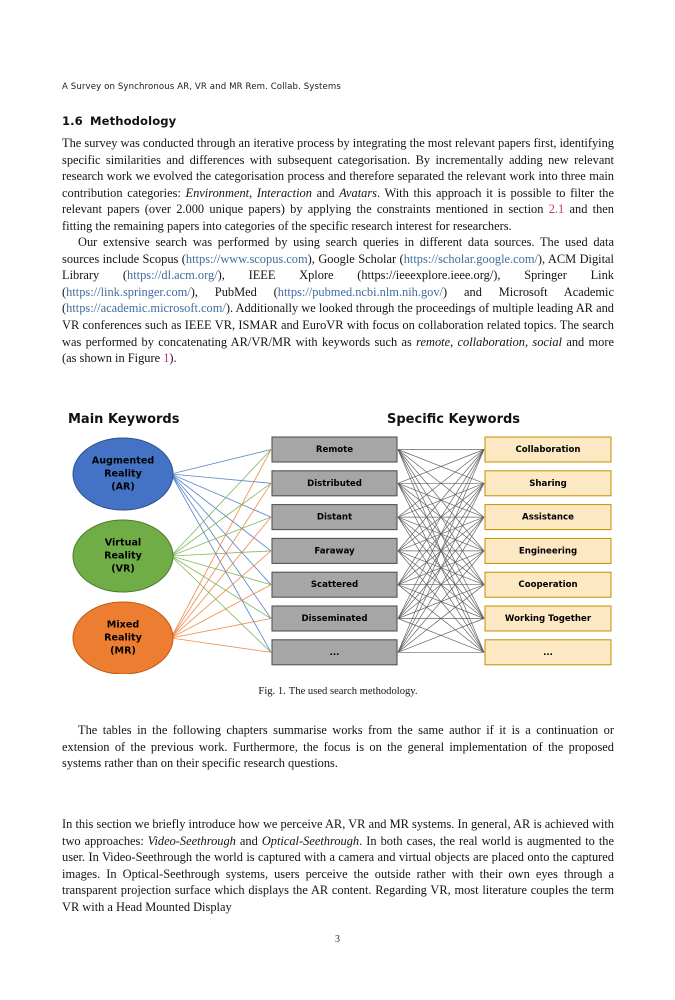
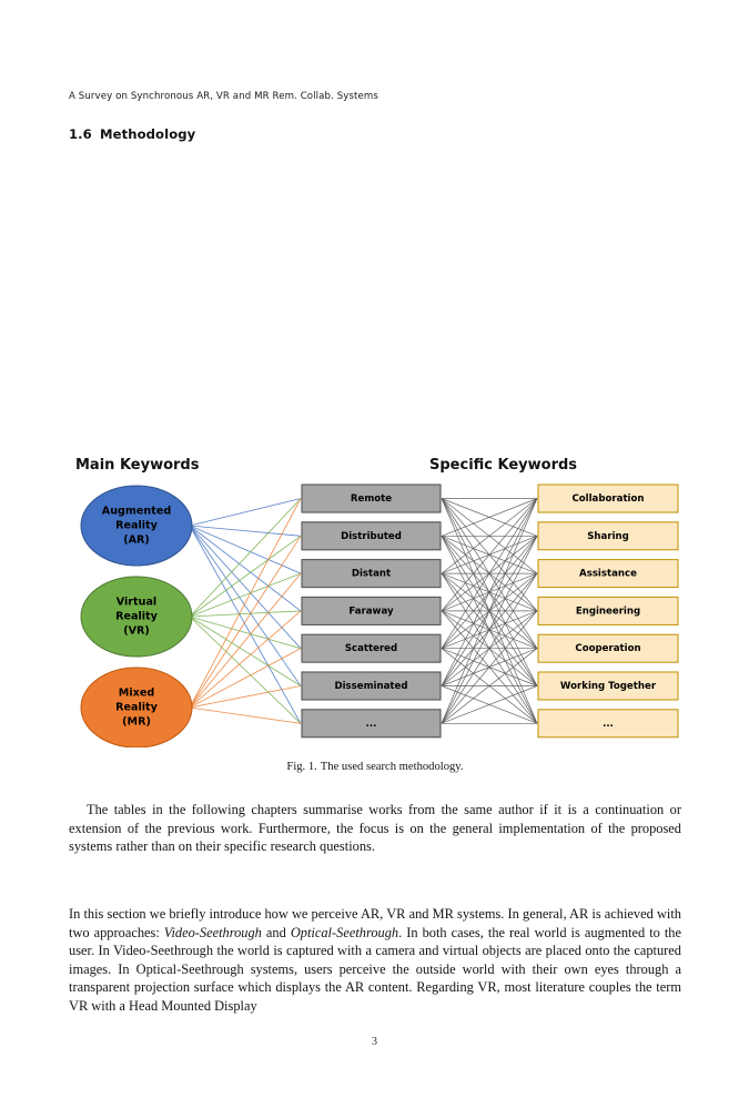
  A Survey on Synchronous AR, VR and MR Rem. Collab. Systems
  1.6 Methodology
- The survey was conducted through an iterative process by integrating the most relevant papers first, identifying specific similarities and differences with subsequent categorisation. By incrementally adding new relevant research work we evolved the categorisation process and therefore separated the relevant work into three main contribution categories: Environment, Interaction and Avatars. With this approach it is possible to filter the relevant papers (over 2.000 unique papers) by applying the constraints mentioned in section 2.1 and then fitting the remaining papers into categories of the specific research interest for researchers.
- Our extensive search was performed by using search queries in different data sources. The used data sources include Scopus (https://www.scopus.com), Google Scholar (https://scholar.google.com/), ACM Digital Library (https://dl.acm.org/), IEEE Xplore (https://ieeexplore.ieee.org/), Springer Link (https://link.springer.com/), PubMed (https://pubmed.ncbi.nlm.nih.gov/) and Microsoft Academic (https://academic.microsoft.com/). Additionally we looked through the proceedings of multiple leading AR and VR conferences such as IEEE VR, ISMAR and EuroVR with focus on collaboration related topics. The search was performed by concatenating AR/VR/MR with keywords such as remote, collaboration, social and more (as shown in Figure 1).
  Main Keywords
  Specific Keywords
  Augmented
  Reality
  (AR)
  Virtual
  Reality
  (VR)
  Mixed
  Reality
  (MR)
  Remote
  Distributed
  Distant
  Faraway
  Scattered
  Disseminated
  ...
  Collaboration
  Sharing
  Assistance
  Engineering
  Cooperation
  Working Together
  ...
  Fig. 1. The used search methodology.
  The tables in the following chapters summarise works from the same author if it is a continuation or extension of the previous work. Furthermore, the focus is on the general implementation of the proposed systems rather than on their specific research questions.
- In this section we briefly introduce how we perceive AR, VR and MR systems. In general, AR is achieved with two approaches: Video-Seethrough and Optical-Seethrough. In both cases, the real world is augmented to the user. In Video-Seethrough the world is captured with a camera and virtual objects are placed onto the captured images. In Optical-Seethrough systems, users perceive the outside rather with their own eyes through a transparent projection surface which displays the AR content. Regarding VR, most literature couples the term VR with a Head Mounted Display
+ In this section we briefly introduce how we perceive AR, VR and MR systems. In general, AR is achieved with two approaches: Video-Seethrough and Optical-Seethrough. In both cases, the real world is augmented to the user. In Video-Seethrough the world is captured with a camera and virtual objects are placed onto the captured images. In Optical-Seethrough systems, users perceive the outside world with their own eyes through a transparent projection surface which displays the AR content. Regarding VR, most literature couples the term VR with a Head Mounted Display
  3
